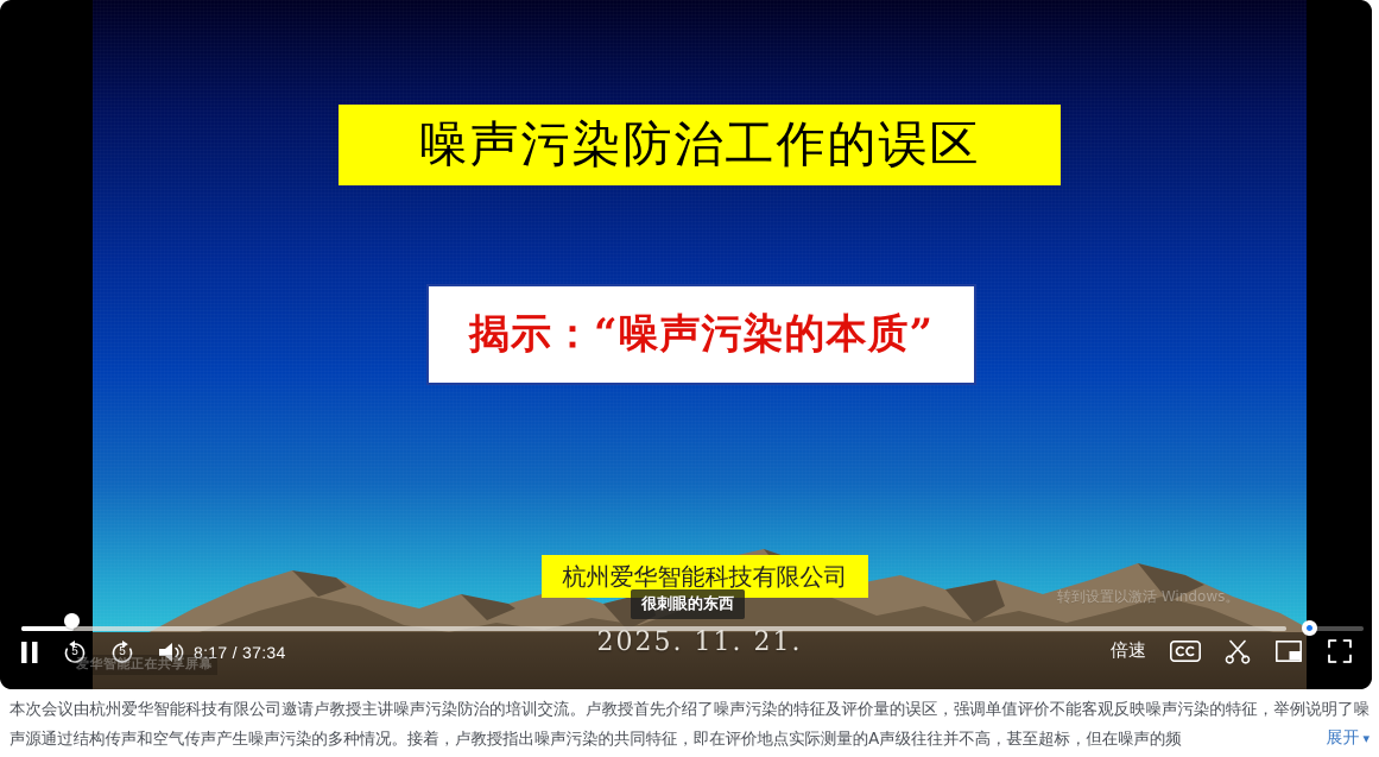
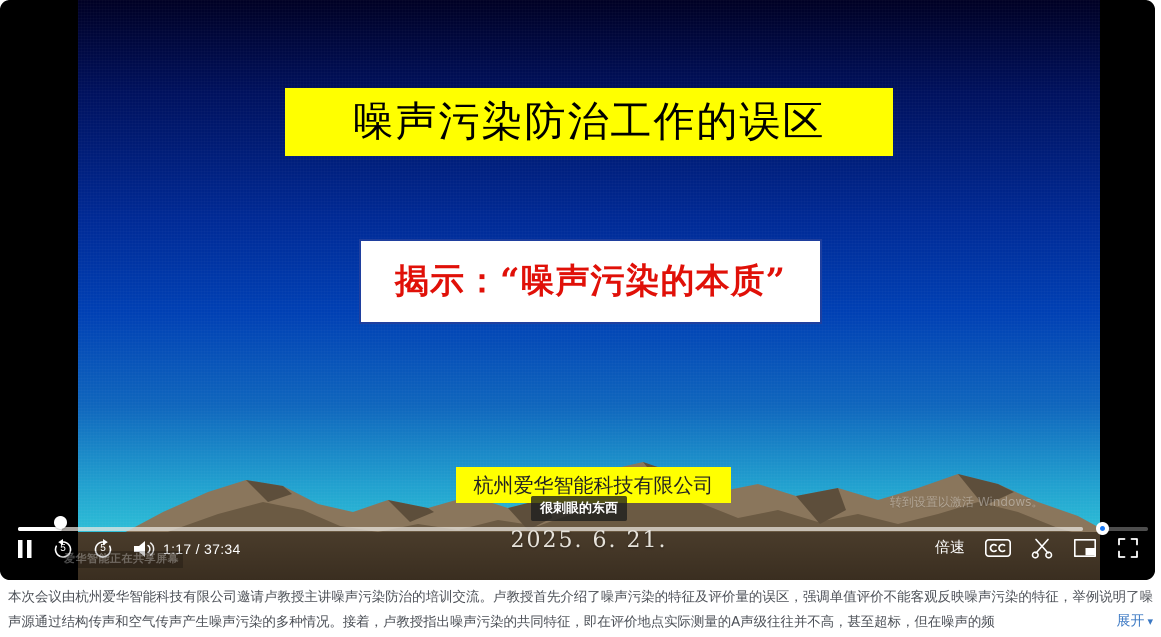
  噪声污染防治工作的误区
  揭示：“噪声污染的本质”
  杭州爱华智能科技有限公司
  很刺眼的东西
- 2025. 11. 21.
+ 2025. 6. 21.
  转到设置以激活 Windows。
  爱华智能正在共享屏幕
  5
  5
- 8:17 / 37:34
+ 1:17 / 37:34
  倍速
  本次会议由杭州爱华智能科技有限公司邀请卢教授主讲噪声污染防治的培训交流。卢教授首先介绍了噪声污染的特征及评价量的误区，强调单值评价不能客观反映噪声污染的特征，举例说明了噪声源通过结构传声和空气传声产生噪声污染的多种情况。接着，卢教授指出噪声污染的共同特征，即在评价地点实际测量的A声级往往并不高，甚至超标，但在噪声的频
  展开
  ▾
